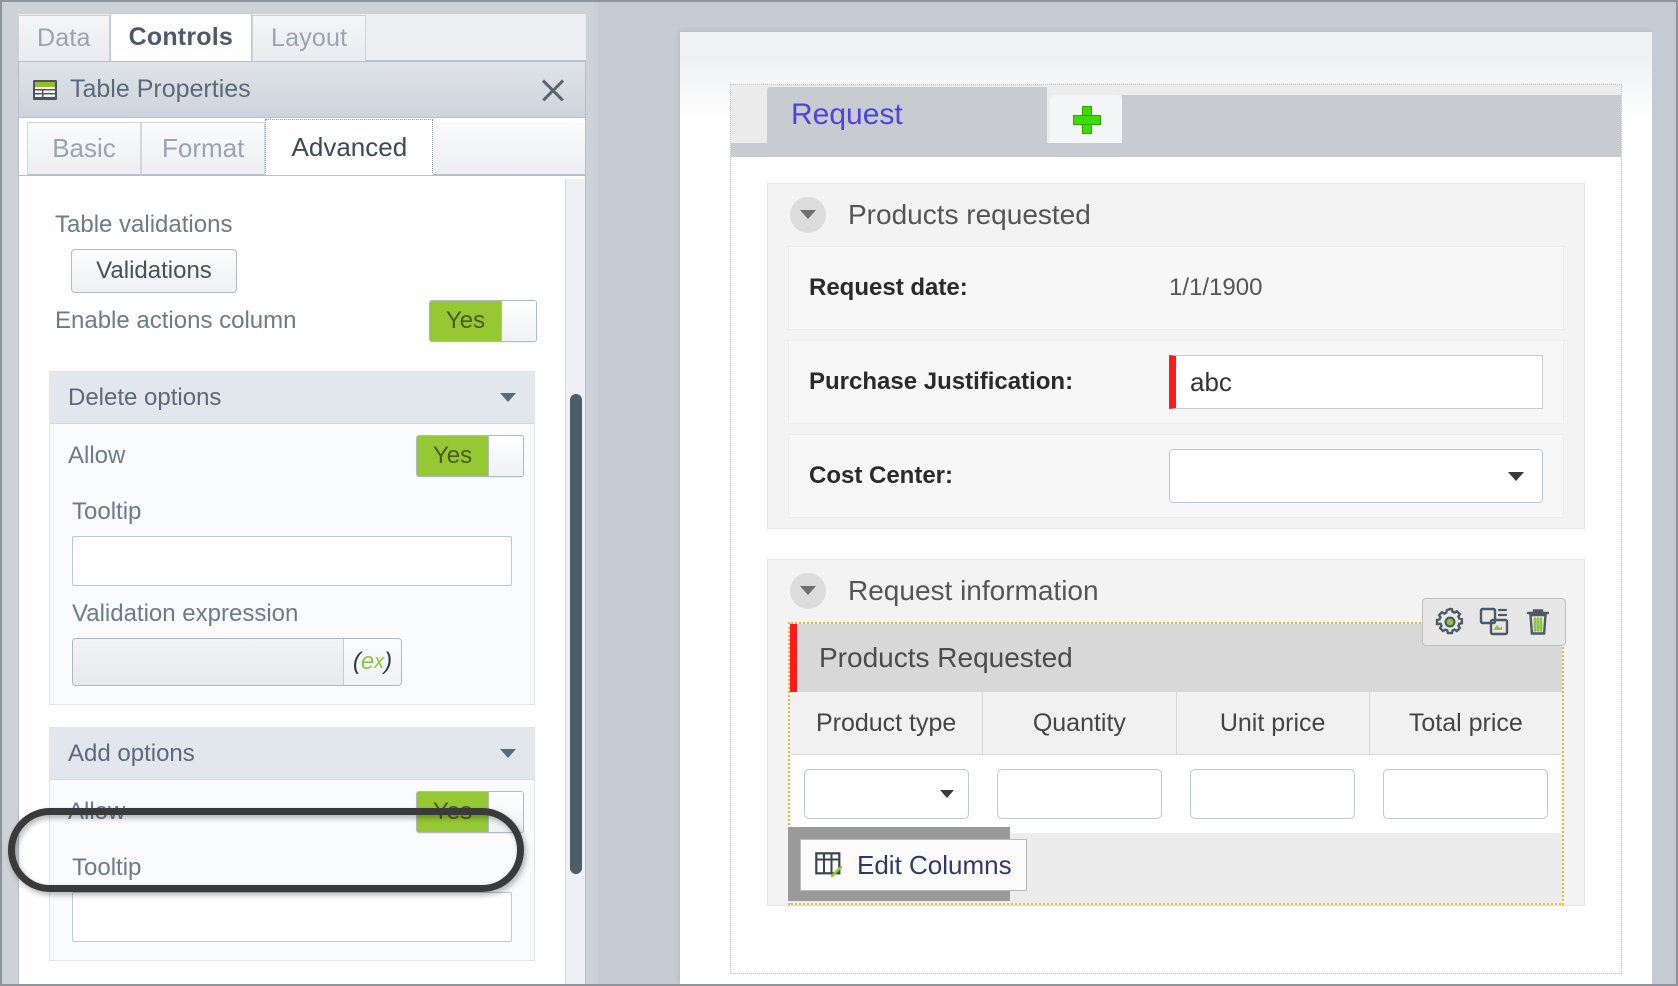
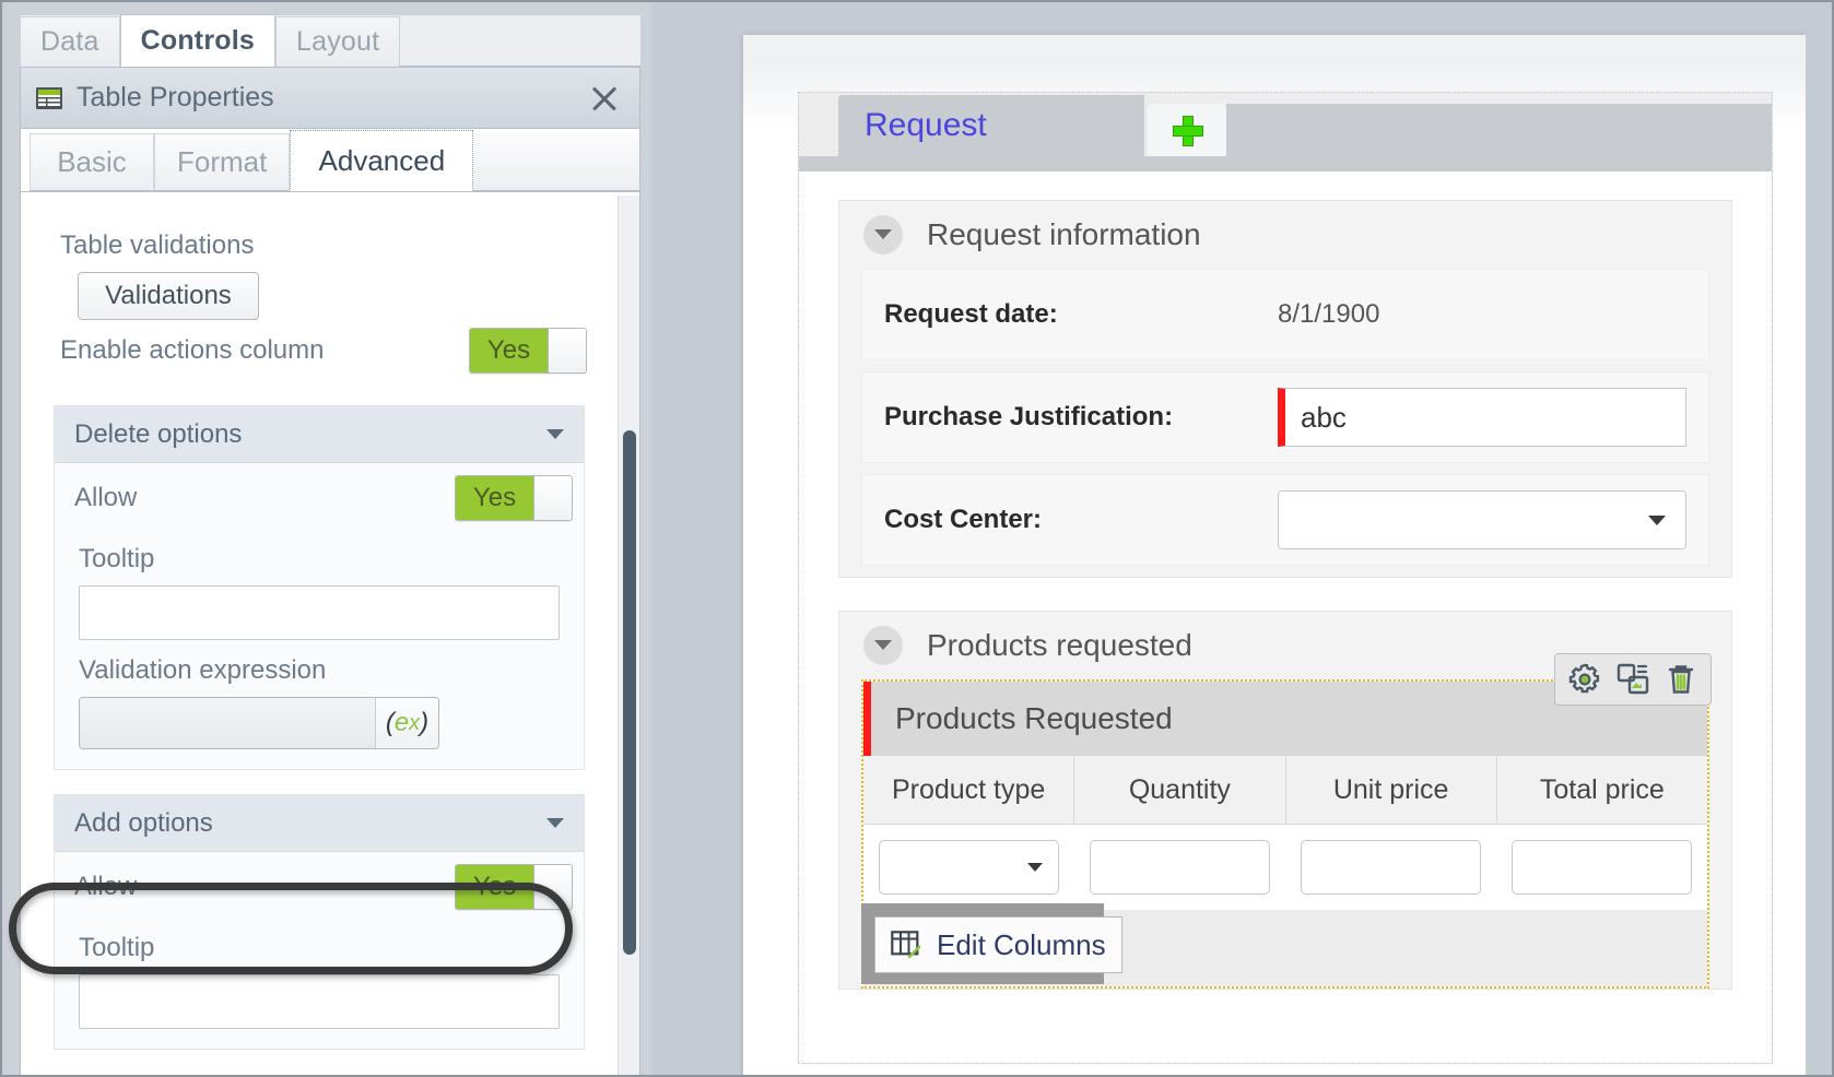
  Data
  Controls
  Layout
  Table Properties
  Basic
  Format
  Advanced
  Table validations
  Validations
  Enable actions column
  Yes
  Delete options
  Allow
  Yes
  Tooltip
  Validation expression
  (
  e
  x
  )
  Add options
  Allow
  Yes
  Tooltip
  Request
- Products requested
+ Request information
  Request date:
- 1/1/1900
+ 8/1/1900
  Purchase Justification:
  abc
  Cost Center:
- Request information
+ Products requested
  Products Requested
  Product type
  Quantity
  Unit price
  Total price
  Edit Columns
